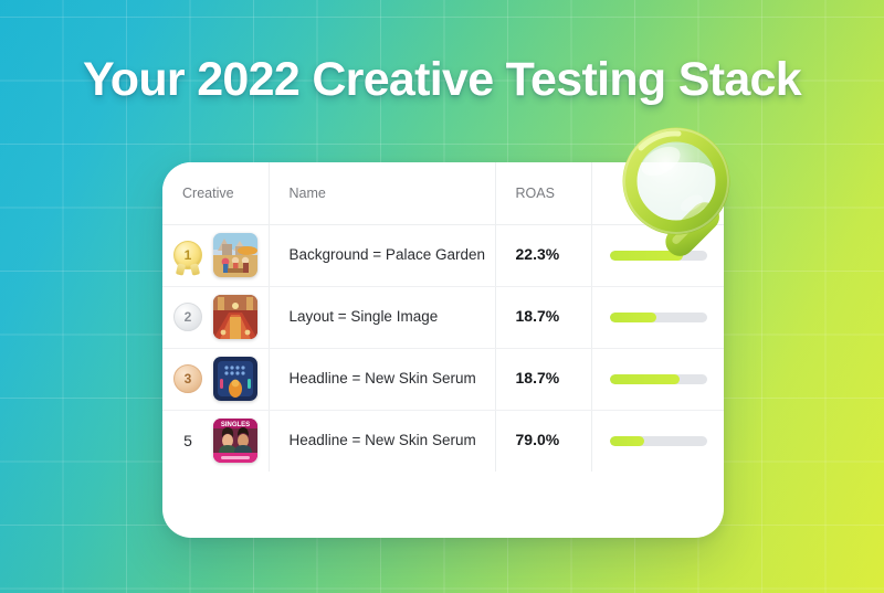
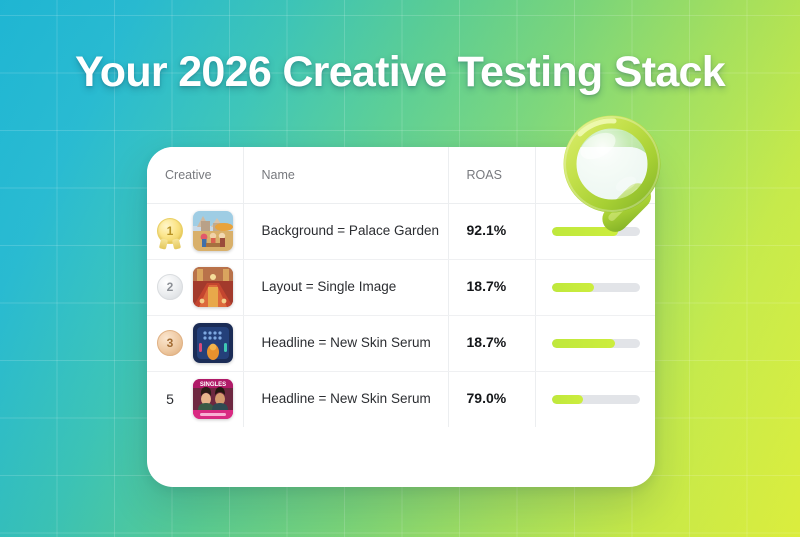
- Your 2022 Creative Testing Stack
+ Your 2026 Creative Testing Stack
  Creative	Name	ROAS
- 1	Background = Palace Garden	22.3%
+ 1	Background = Palace Garden	92.1%
  2	Layout = Single Image	18.7%
  3	Headline = New Skin Serum	18.7%
  5	Headline = New Skin Serum	79.0%
